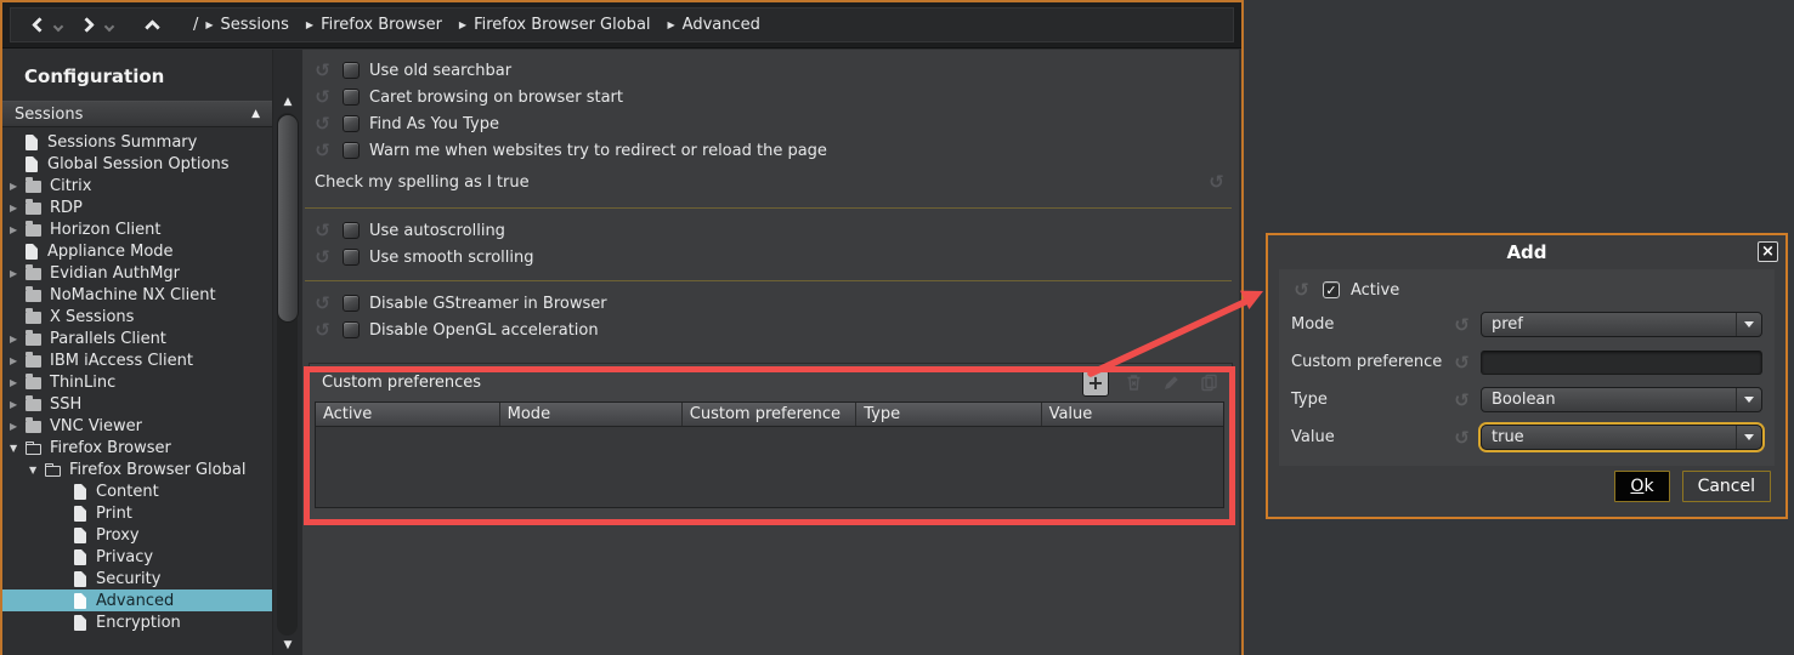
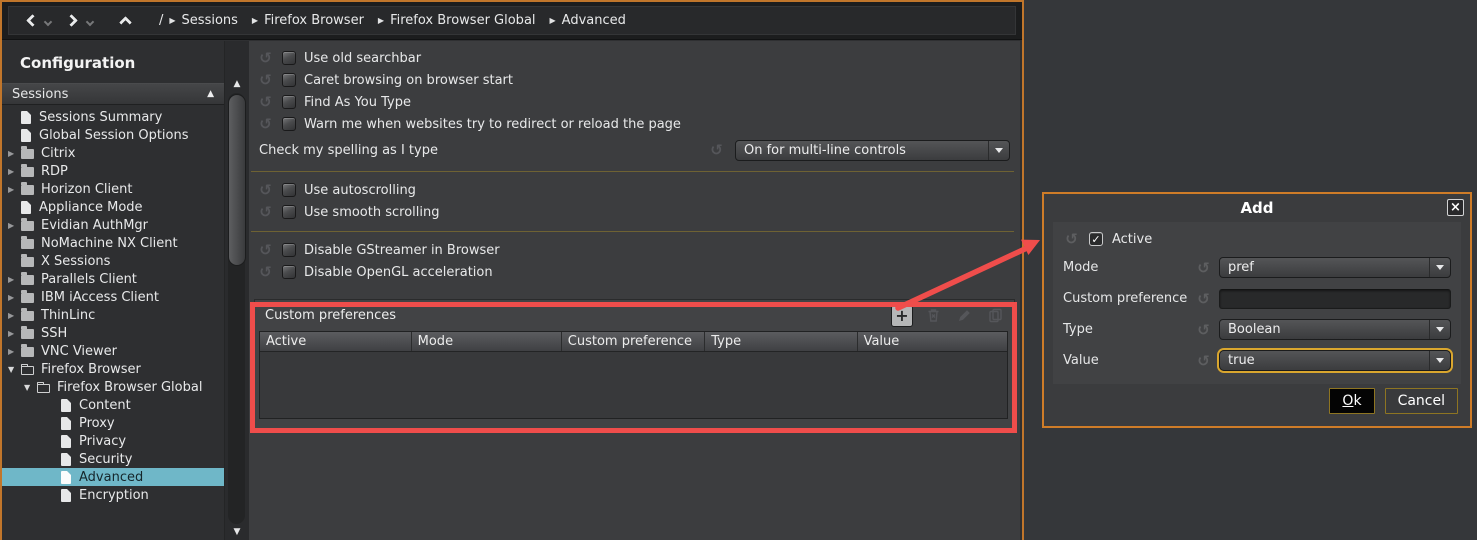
  /
  ▶
  Sessions
  ▶
  Firefox Browser
  ▶
  Firefox Browser Global
  ▶
  Advanced
  Configuration
  Sessions
  ▲
  Sessions Summary
  Global Session Options
  ▶
  Citrix
  ▶
  RDP
  ▶
  Horizon Client
  Appliance Mode
  ▶
  Evidian AuthMgr
  NoMachine NX Client
  X Sessions
  ▶
  Parallels Client
  ▶
  IBM iAccess Client
  ▶
  ThinLinc
  ▶
  SSH
  ▶
  VNC Viewer
  ▼
  Firefox Browser
  ▼
  Firefox Browser Global
  Content
- Print
  Proxy
  Privacy
  Security
  Advanced
  Encryption
  ▲
  ▼
  Use old searchbar
  Caret browsing on browser start
  Find As You Type
  Warn me when websites try to redirect or reload the page
- Check my spelling as I true
+ Check my spelling as I type
+ On for multi-line controls
  Use autoscrolling
  Use smooth scrolling
  Disable GStreamer in Browser
  Disable OpenGL acceleration
  Custom preferences
  +
  Active
  Mode
  Custom preference
  Type
  Value
  Add
  ×
  Active
  Mode
  pref
  Custom preference
  Type
  Boolean
  Value
  true
  Ok
  Cancel
